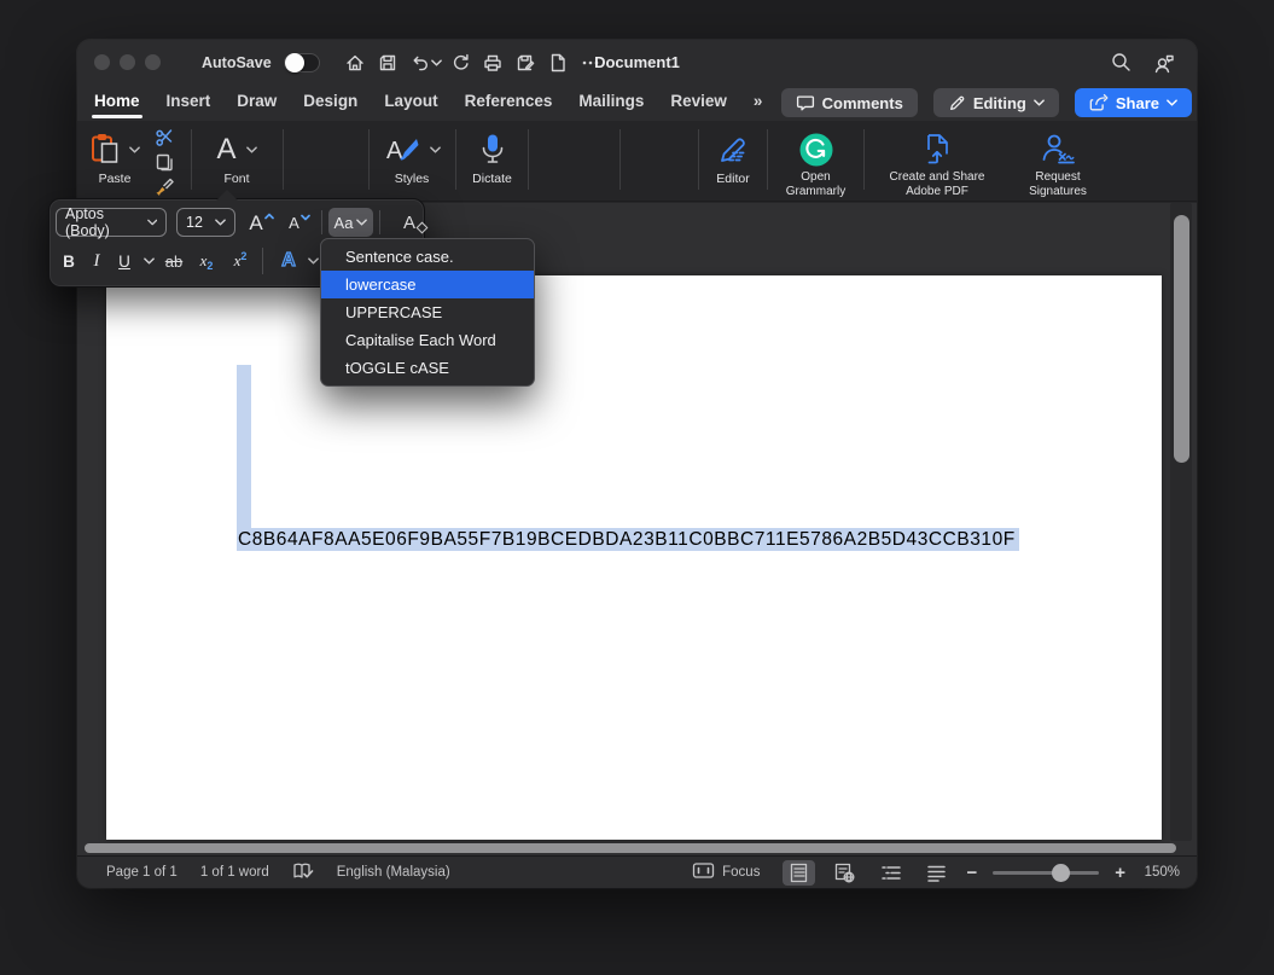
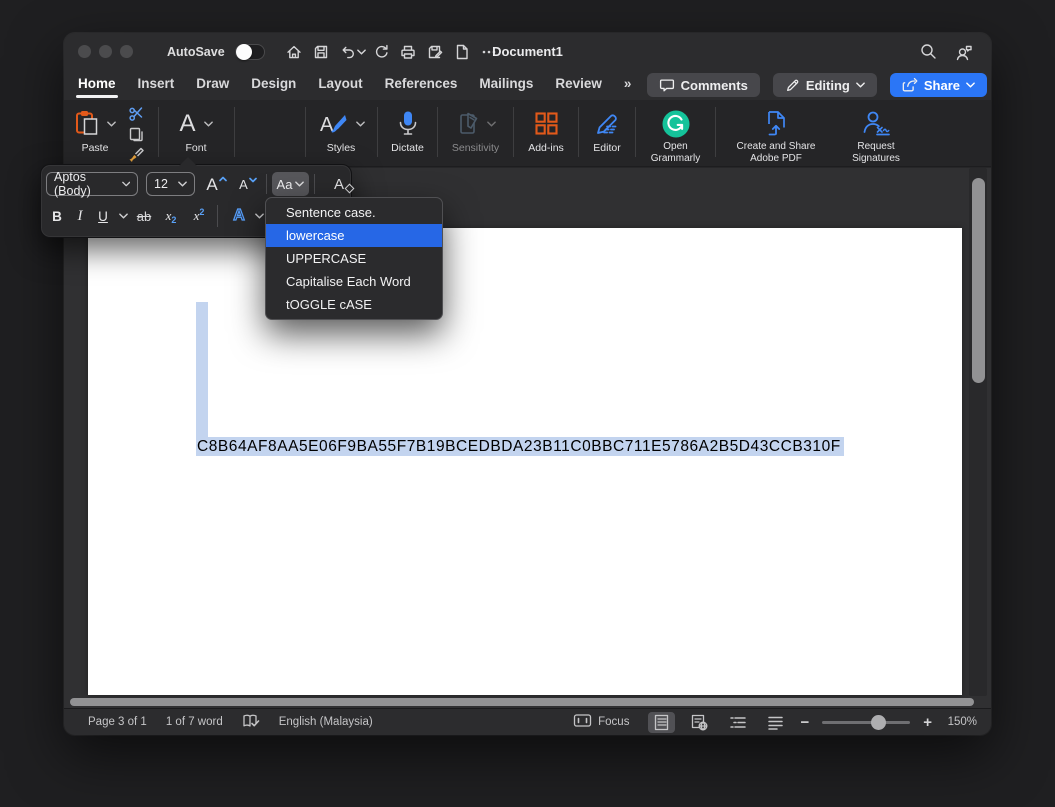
  AutoSave
  Document1
  Home
  Insert
  Draw
  Design
  Layout
  References
  Mailings
  Review
  »
  Comments
  Editing
  Share
  Paste
  A
  Font
  A
  Styles
  Dictate
+ Sensitivity
+ Add-ins
  Editor
  Open
  Grammarly
  Create and Share
  Adobe PDF
  Request
  Signatures
  C8B64AF8AA5E06F9BA55F7B19BCEDBDA23B11C0BBC711E5786A2B5D43CCB310F
- Page 1 of 1
+ Page 3 of 1
- 1 of 1 word
+ 1 of 7 word
  English (Malaysia)
  Focus
  −
  +
  150%
  Aptos (Body)
  12
  A
  A
  Aa
  A
  B
  I
  U
  ab
  x
  2
  x
  2
  A
  Sentence case.
  lowercase
  UPPERCASE
  Capitalise Each Word
  tOGGLE cASE
